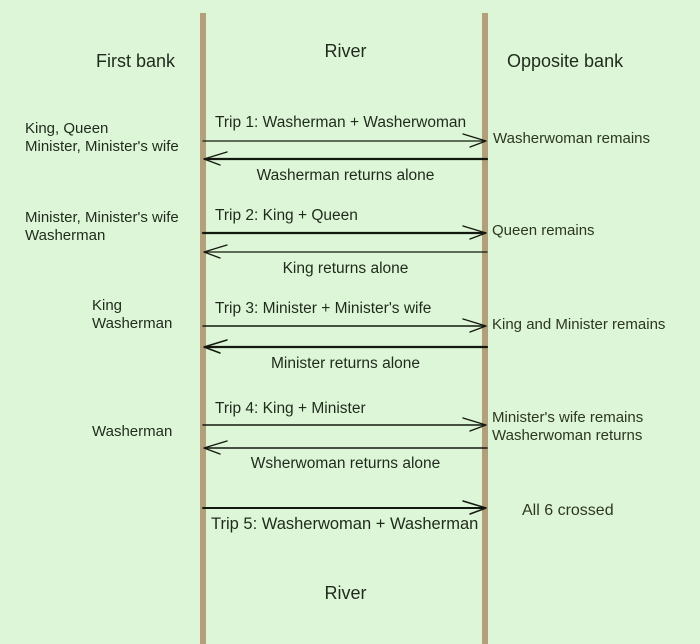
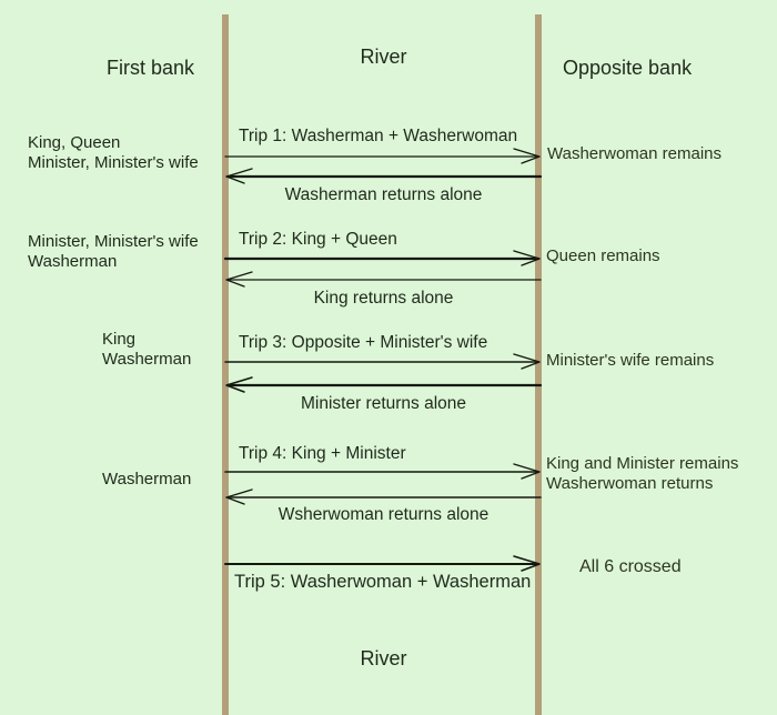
  First bank
  River
  Opposite bank
  River
  Trip 1: Washerman + Washerwoman
  Washerman returns alone
  King, Queen
  Minister, Minister's wife
  Washerwoman remains
  Trip 2: King + Queen
  King returns alone
  Minister, Minister's wife
  Washerman
  Queen remains
- Trip 3: Minister + Minister's wife
+ Trip 3: Opposite + Minister's wife
  Minister returns alone
  King
  Washerman
- King and Minister remains
+ Minister's wife remains
  Trip 4: King + Minister
  Wsherwoman returns alone
  Washerman
- Minister's wife remains
+ King and Minister remains
  Washerwoman returns
  Trip 5: Washerwoman + Washerman
  All 6 crossed
